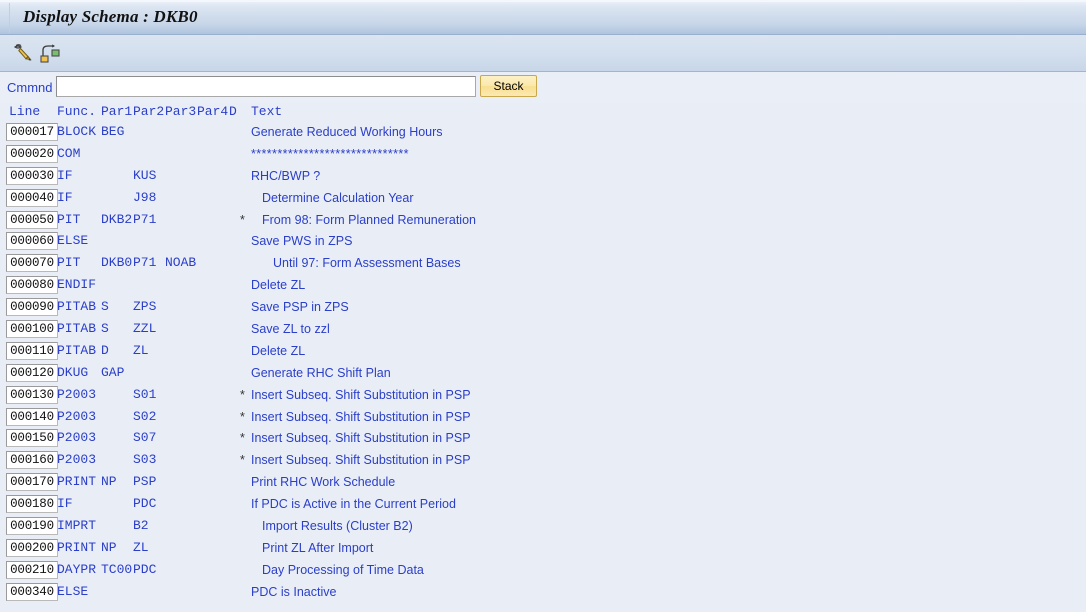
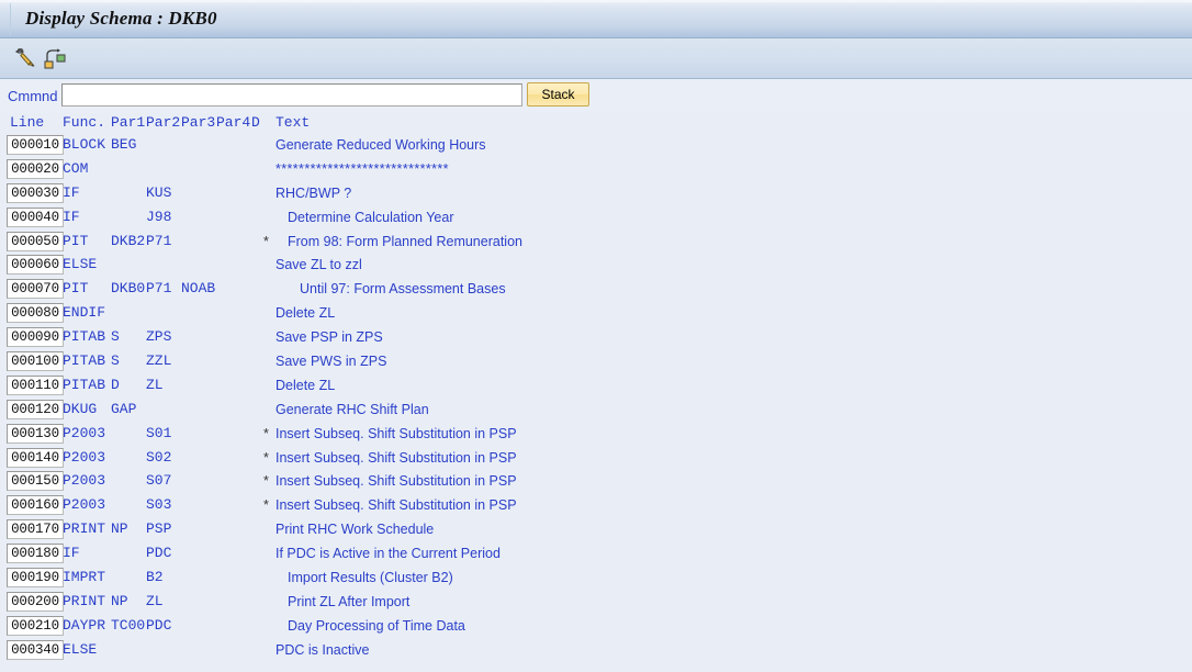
  Display Schema : DKB0
  Cmmnd
  Stack
  Line
  Func.
  Par1
  Par2
  Par3
  Par4
  D
  Text
- 000017
+ 000010
  BLOCK
  BEG
  Generate Reduced Working Hours
  000020
  COM
  ******************************
  000030
  IF
  KUS
  RHC/BWP ?
  000040
  IF
  J98
  Determine Calculation Year
  000050
  PIT
  DKB2
  P71
  *
  From 98: Form Planned Remuneration
  000060
  ELSE
- Save PWS in ZPS
+ Save ZL to zzl
  000070
  PIT
  DKB0
  P71
  NOAB
  Until 97: Form Assessment Bases
  000080
  ENDIF
  Delete ZL
  000090
  PITAB
  S
  ZPS
  Save PSP in ZPS
  000100
  PITAB
  S
  ZZL
- Save ZL to zzl
+ Save PWS in ZPS
  000110
  PITAB
  D
  ZL
  Delete ZL
  000120
  DKUG
  GAP
  Generate RHC Shift Plan
  000130
  P2003
  S01
  *
  Insert Subseq. Shift Substitution in PSP
  000140
  P2003
  S02
  *
  Insert Subseq. Shift Substitution in PSP
  000150
  P2003
  S07
  *
  Insert Subseq. Shift Substitution in PSP
  000160
  P2003
  S03
  *
  Insert Subseq. Shift Substitution in PSP
  000170
  PRINT
  NP
  PSP
  Print RHC Work Schedule
  000180
  IF
  PDC
  If PDC is Active in the Current Period
  000190
  IMPRT
  B2
  Import Results (Cluster B2)
  000200
  PRINT
  NP
  ZL
  Print ZL After Import
  000210
  DAYPR
  TC00
  PDC
  Day Processing of Time Data
  000340
  ELSE
  PDC is Inactive
